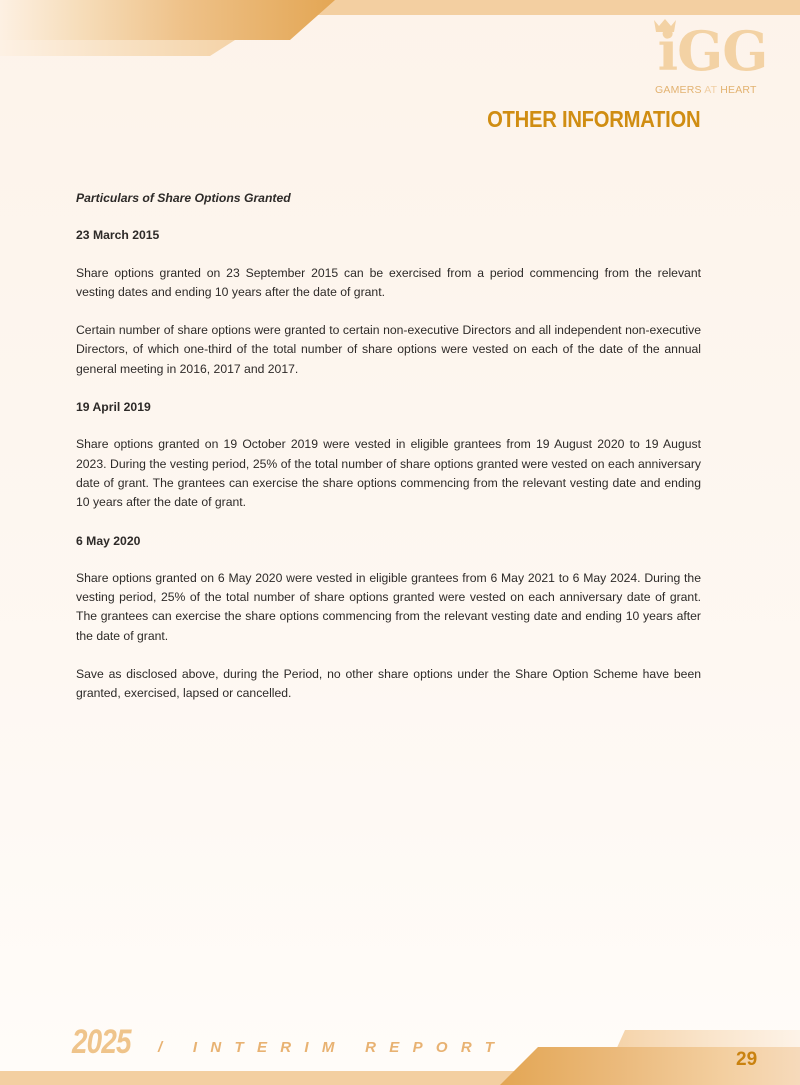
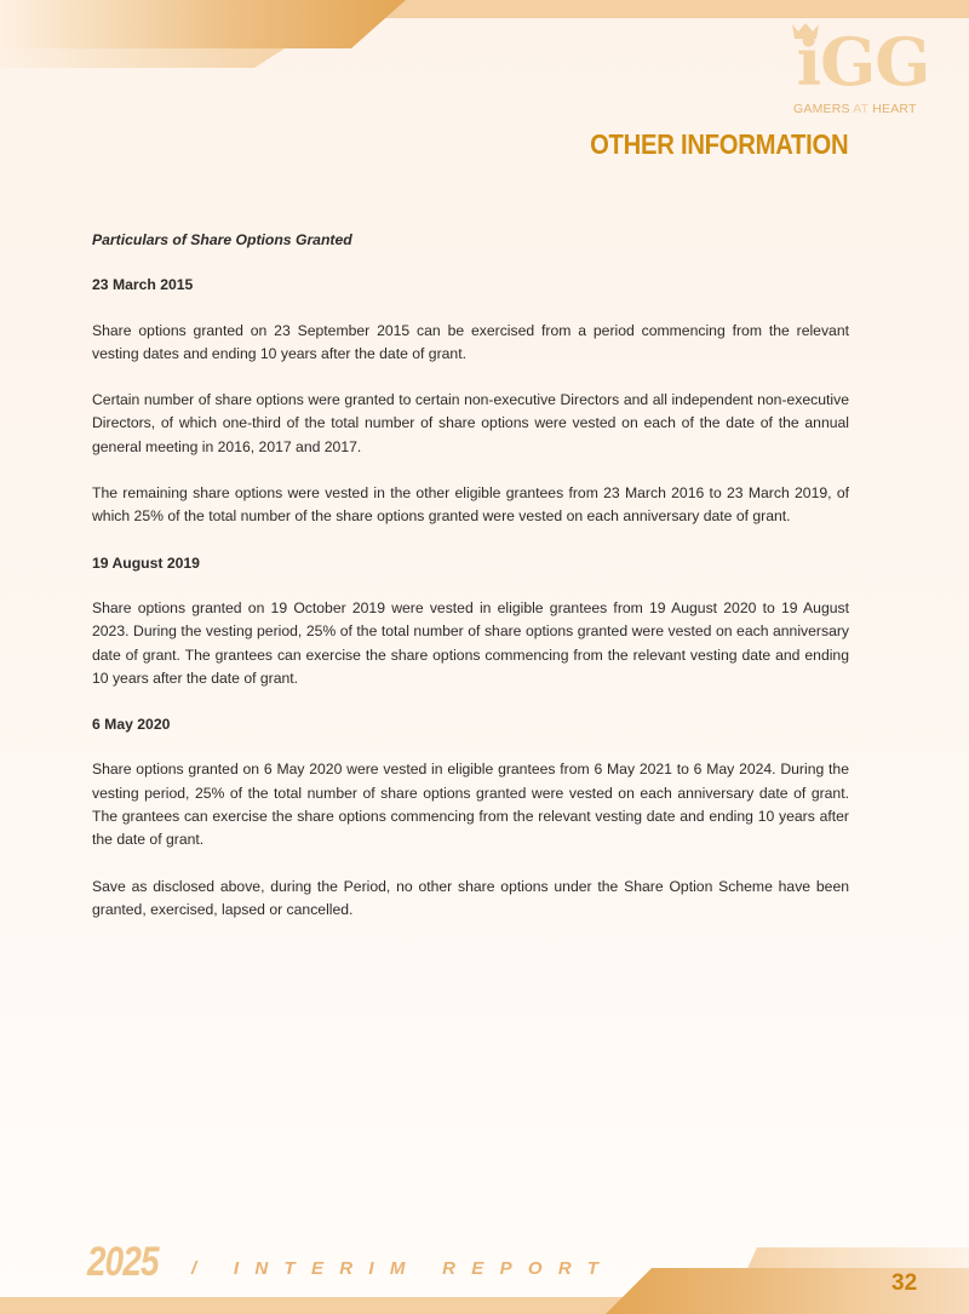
  iGG
  GAMERS AT HEART
  OTHER INFORMATION
  Particulars of Share Options Granted
  23 March 2015
  Share options granted on 23 September 2015 can be exercised from a period commencing from the relevant vesting dates and ending 10 years after the date of grant.
  Certain number of share options were granted to certain non-executive Directors and all independent non-executive Directors, of which one-third of the total number of share options were vested on each of the date of the annual general meeting in 2016, 2017 and 2017.
+ The remaining share options were vested in the other eligible grantees from 23 March 2016 to 23 March 2019, of which 25% of the total number of the share options granted were vested on each anniversary date of grant.
- 19 April 2019
+ 19 August 2019
  Share options granted on 19 October 2019 were vested in eligible grantees from 19 August 2020 to 19 August 2023. During the vesting period, 25% of the total number of share options granted were vested on each anniversary date of grant. The grantees can exercise the share options commencing from the relevant vesting date and ending 10 years after the date of grant.
  6 May 2020
  Share options granted on 6 May 2020 were vested in eligible grantees from 6 May 2021 to 6 May 2024. During the vesting period, 25% of the total number of share options granted were vested on each anniversary date of grant. The grantees can exercise the share options commencing from the relevant vesting date and ending 10 years after the date of grant.
  Save as disclosed above, during the Period, no other share options under the Share Option Scheme have been granted, exercised, lapsed or cancelled.
  2025
  / INTERIM REPORT
- 29
+ 32
